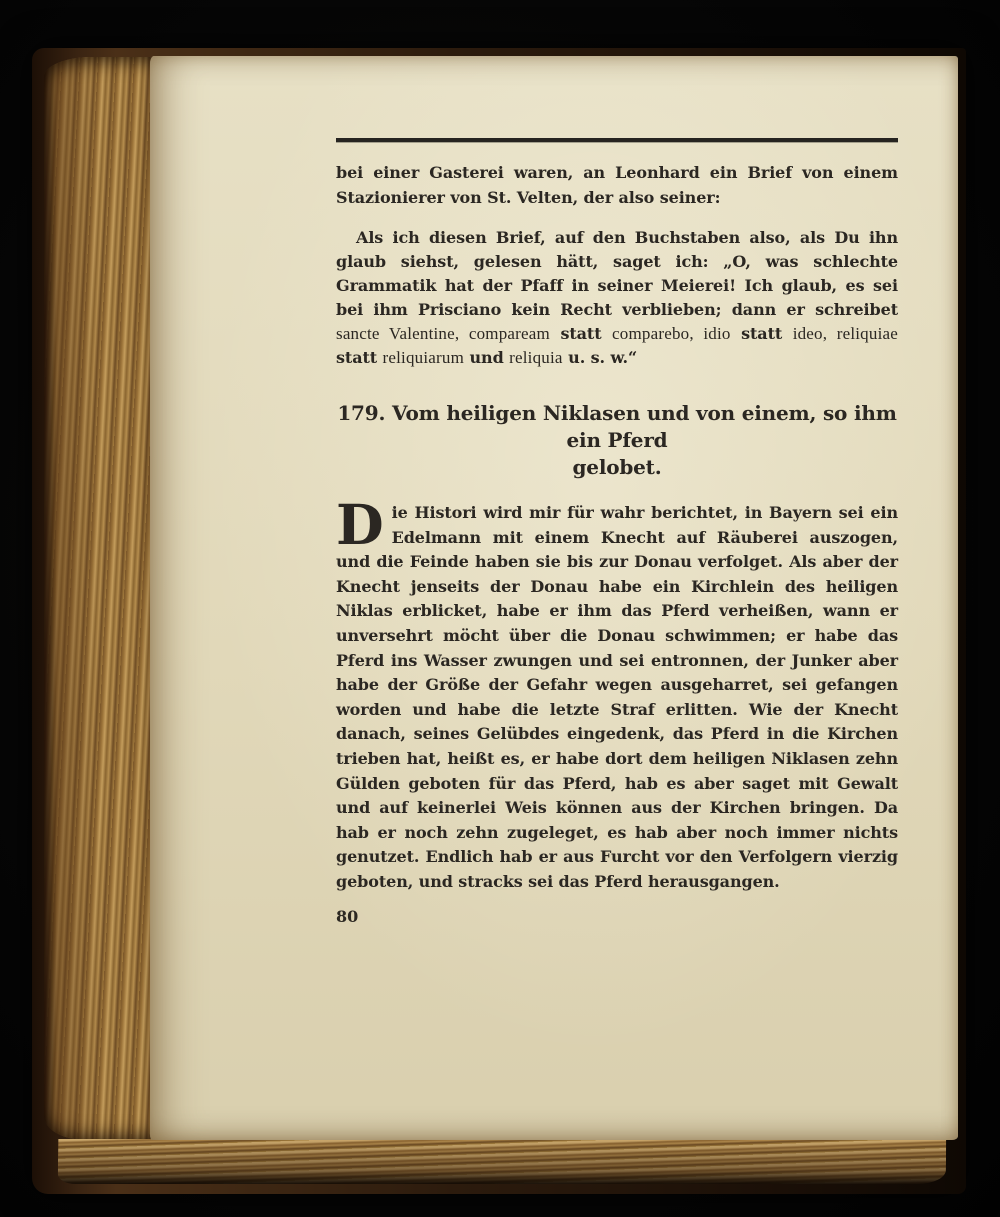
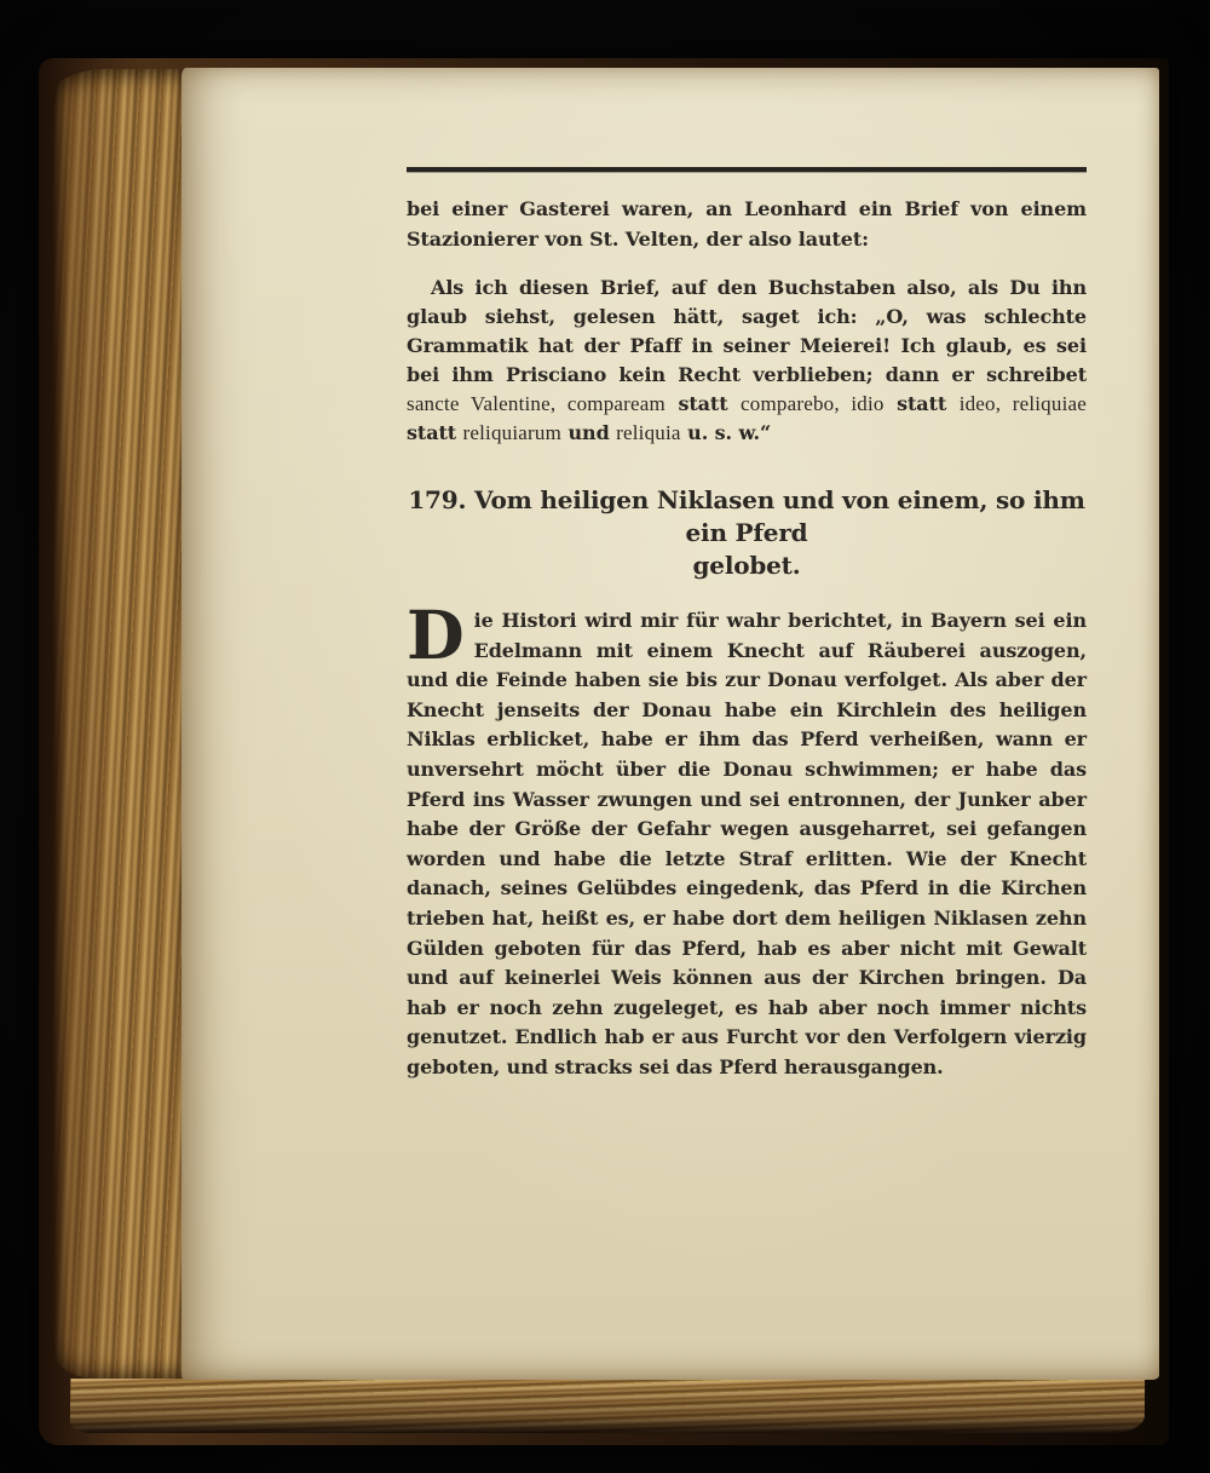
- bei einer Gasterei waren, an Leonhard ein Brief von einem Stazionierer von St. Velten, der also seiner:
+ bei einer Gasterei waren, an Leonhard ein Brief von einem Stazionierer von St. Velten, der also lautet:
  Als ich diesen Brief, auf den Buchstaben also, als Du ihn glaub siehst, gelesen hätt, saget ich: „O, was schlechte Grammatik hat der Pfaff in seiner Meierei! Ich glaub, es sei bei ihm Prisciano kein Recht verblieben; dann er schreibet sancte Valentine, compaream statt comparebo, idio statt ideo, reliquiae statt reliquiarum und reliquia u. s. w.“
  179. Vom heiligen Niklasen und von einem, so ihm ein Pferd
  gelobet.
  D
- ie Histori wird mir für wahr berichtet, in Bayern sei ein Edelmann mit einem Knecht auf Räuberei auszogen, und die Feinde haben sie bis zur Donau verfolget. Als aber der Knecht jenseits der Donau habe ein Kirchlein des heiligen Niklas erblicket, habe er ihm das Pferd verheißen, wann er unversehrt möcht über die Donau schwimmen; er habe das Pferd ins Wasser zwungen und sei entronnen, der Junker aber habe der Größe der Gefahr wegen ausgeharret, sei gefangen worden und habe die letzte Straf erlitten. Wie der Knecht danach, seines Gelübdes eingedenk, das Pferd in die Kirchen trieben hat, heißt es, er habe dort dem heiligen Niklasen zehn Gülden geboten für das Pferd, hab es aber saget mit Gewalt und auf keinerlei Weis können aus der Kirchen bringen. Da hab er noch zehn zugeleget, es hab aber noch immer nichts genutzet. Endlich hab er aus Furcht vor den Verfolgern vierzig geboten, und stracks sei das Pferd herausgangen.
+ ie Histori wird mir für wahr berichtet, in Bayern sei ein Edelmann mit einem Knecht auf Räuberei auszogen, und die Feinde haben sie bis zur Donau verfolget. Als aber der Knecht jenseits der Donau habe ein Kirchlein des heiligen Niklas erblicket, habe er ihm das Pferd verheißen, wann er unversehrt möcht über die Donau schwimmen; er habe das Pferd ins Wasser zwungen und sei entronnen, der Junker aber habe der Größe der Gefahr wegen ausgeharret, sei gefangen worden und habe die letzte Straf erlitten. Wie der Knecht danach, seines Gelübdes eingedenk, das Pferd in die Kirchen trieben hat, heißt es, er habe dort dem heiligen Niklasen zehn Gülden geboten für das Pferd, hab es aber nicht mit Gewalt und auf keinerlei Weis können aus der Kirchen bringen. Da hab er noch zehn zugeleget, es hab aber noch immer nichts genutzet. Endlich hab er aus Furcht vor den Verfolgern vierzig geboten, und stracks sei das Pferd herausgangen.
- 80
